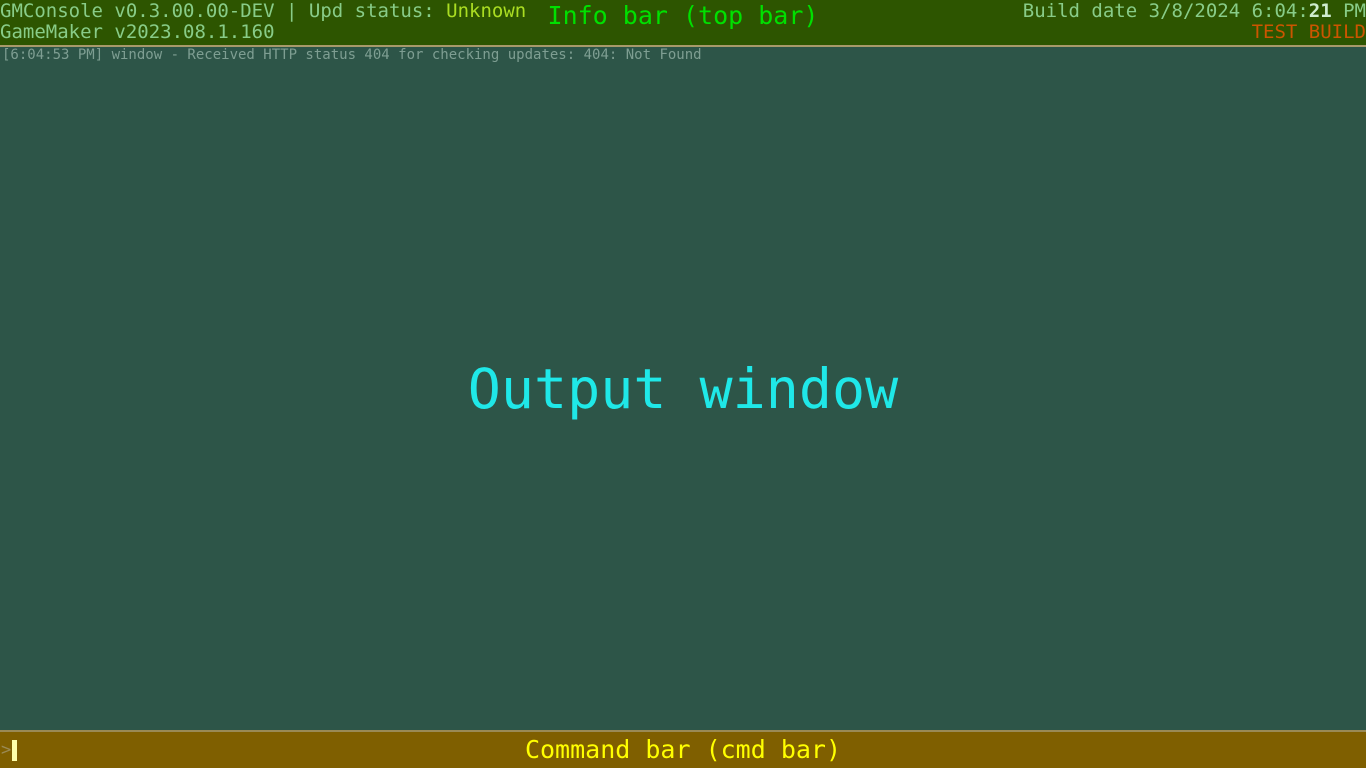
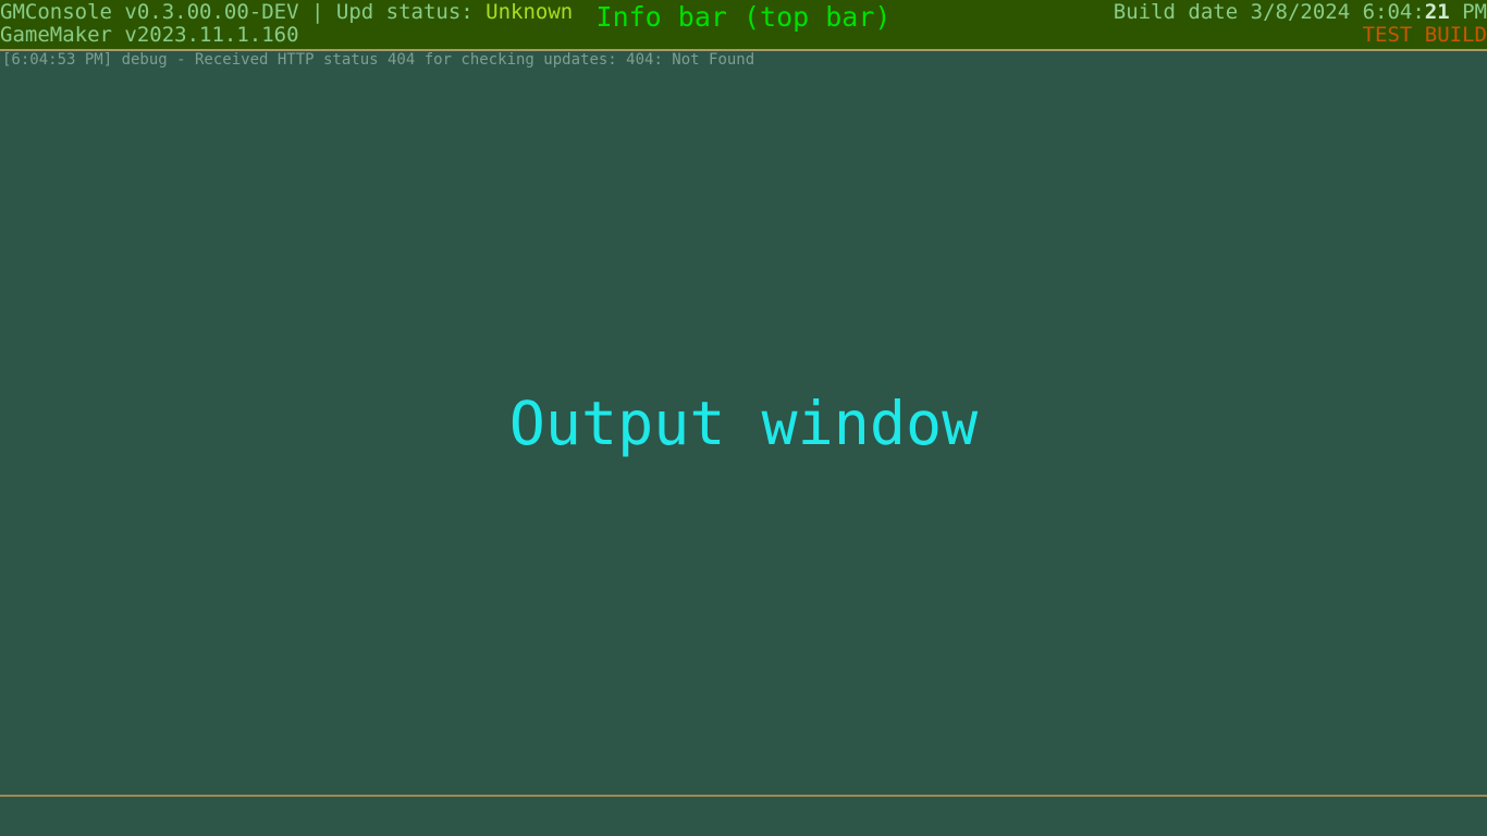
  GMConsole v0.3.00.00-DEV | Upd status: Unknown
- GameMaker v2023.08.1.160
+ GameMaker v2023.11.1.160
  Info bar (top bar)
  Build date 3/8/2024 6:04:21 PM
  TEST BUILD
- [6:04:53 PM] window - Received HTTP status 404 for checking updates: 404: Not Found
+ [6:04:53 PM] debug - Received HTTP status 404 for checking updates: 404: Not Found
  Output window
- >
- Command bar (cmd bar)
